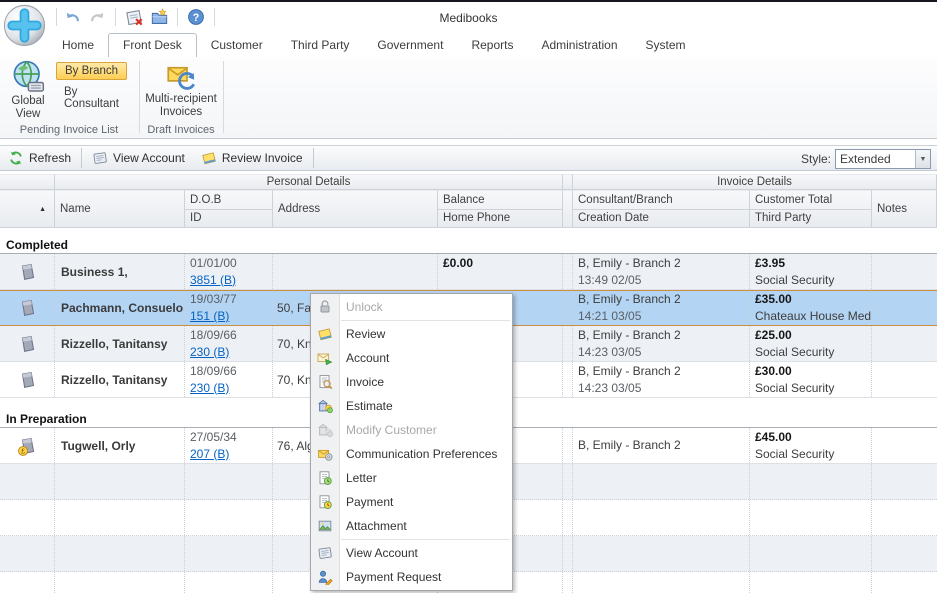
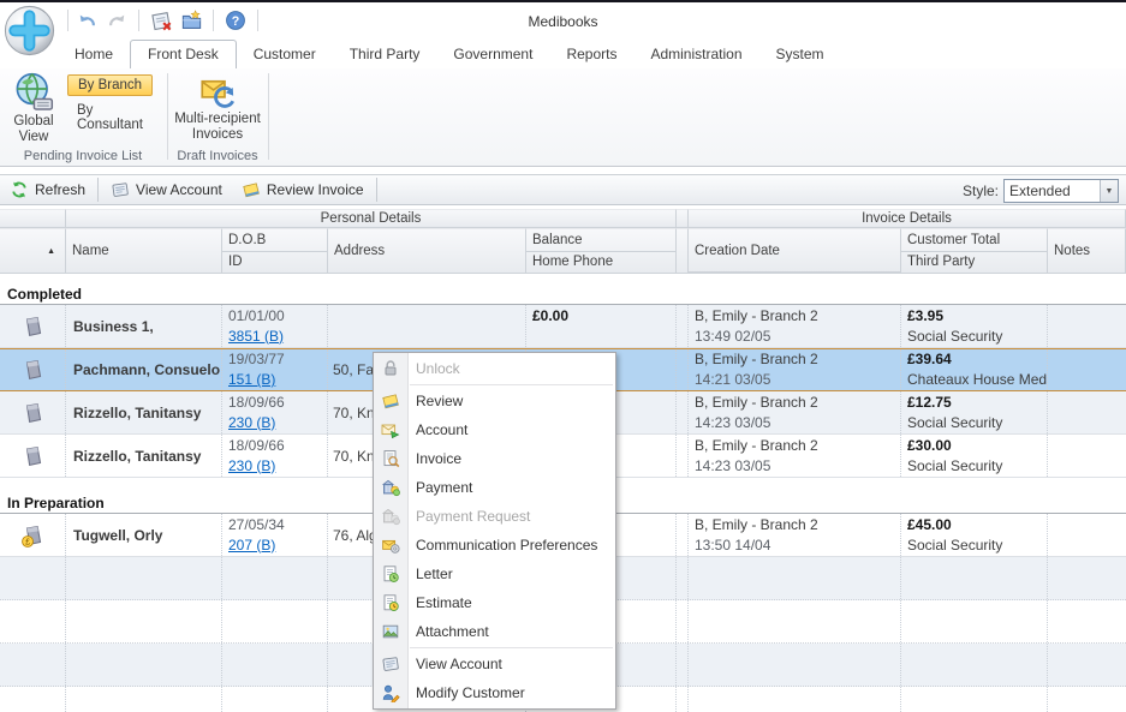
  Medibooks
  Home
  Front Desk
  Customer
  Third Party
  Government
  Reports
  Administration
  System
  Global
  View
  By Branch
  By Consultant
  Pending Invoice List
  Multi-recipient
  Invoices
  Draft Invoices
  Refresh
  View Account
  Review Invoice
  Style:
  Extended
  Personal Details
  Invoice Details
  Name
  D.O.B
  ID
  Address
  Balance
  Home Phone
- Consultant/Branch
  Creation Date
  Customer Total
  Third Party
  Notes
  Completed
  Business 1,
  01/01/00
  3851 (B)
  £0.00
  B, Emily - Branch 2
  13:49 02/05
  £3.95
  Social Security
  Pachmann, Consuelo
  19/03/77
  151 (B)
  50, Fa
  B, Emily - Branch 2
  14:21 03/05
- £35.00
+ £39.64
  Chateaux House Med
  Rizzello, Tanitansy
  18/09/66
  230 (B)
  70, Kn
  B, Emily - Branch 2
  14:23 03/05
- £25.00
+ £12.75
  Social Security
  Rizzello, Tanitansy
  18/09/66
  230 (B)
  70, Kn
  B, Emily - Branch 2
  14:23 03/05
  £30.00
  Social Security
  In Preparation
  £
  Tugwell, Orly
  27/05/34
  207 (B)
  76, Al
  B, Emily - Branch 2
+ 13:50 14/04
  £45.00
  Social Security
  Unlock
  Review
  Account
  Invoice
- Estimate
+ Payment
- Modify Customer
+ Payment Request
  Communication Preferences
  Letter
- Payment
+ Estimate
  Attachment
  View Account
- Payment Request
+ Modify Customer
